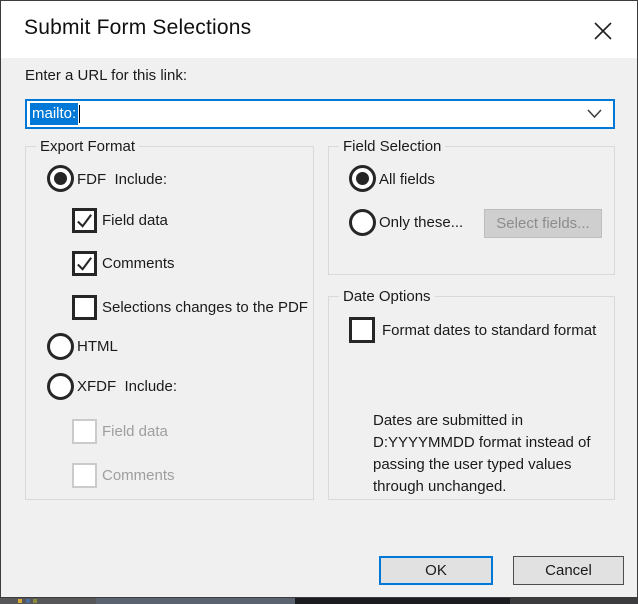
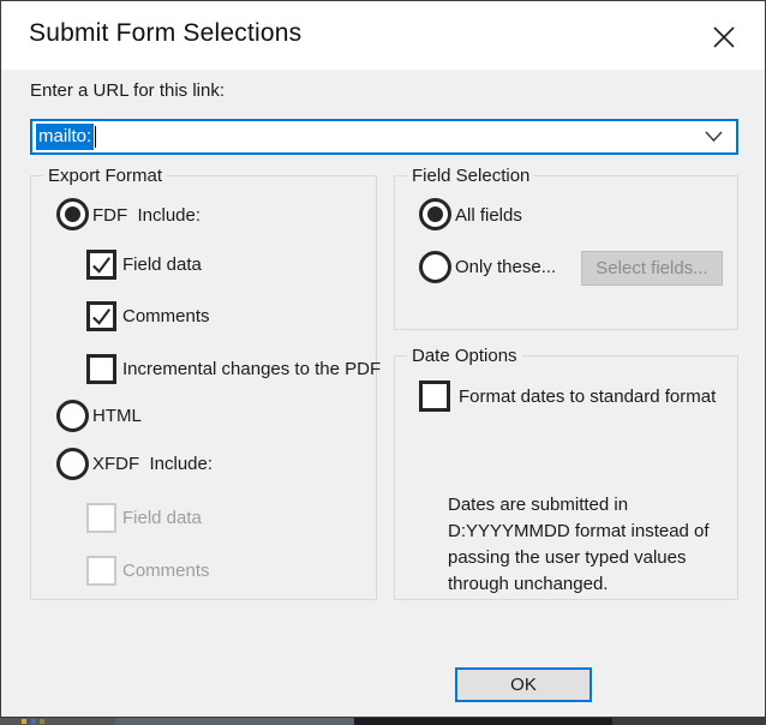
  Submit Form Selections
  Enter a URL for this link:
  mailto:
  Export Format
  FDF Include:
  Field data
  Comments
- Selections changes to the PDF
+ Incremental changes to the PDF
  HTML
  XFDF Include:
  Field data
  Comments
  Field Selection
  All fields
  Only these...
  Select fields...
  Date Options
  Format dates to standard format
  Dates are submitted in
  D:YYYYMMDD format instead of
  passing the user typed values
  through unchanged.
  OK
- Cancel
